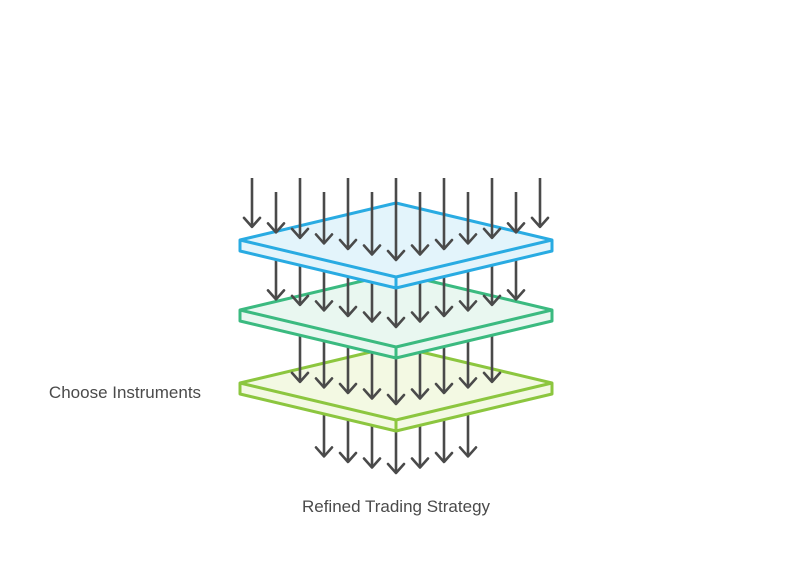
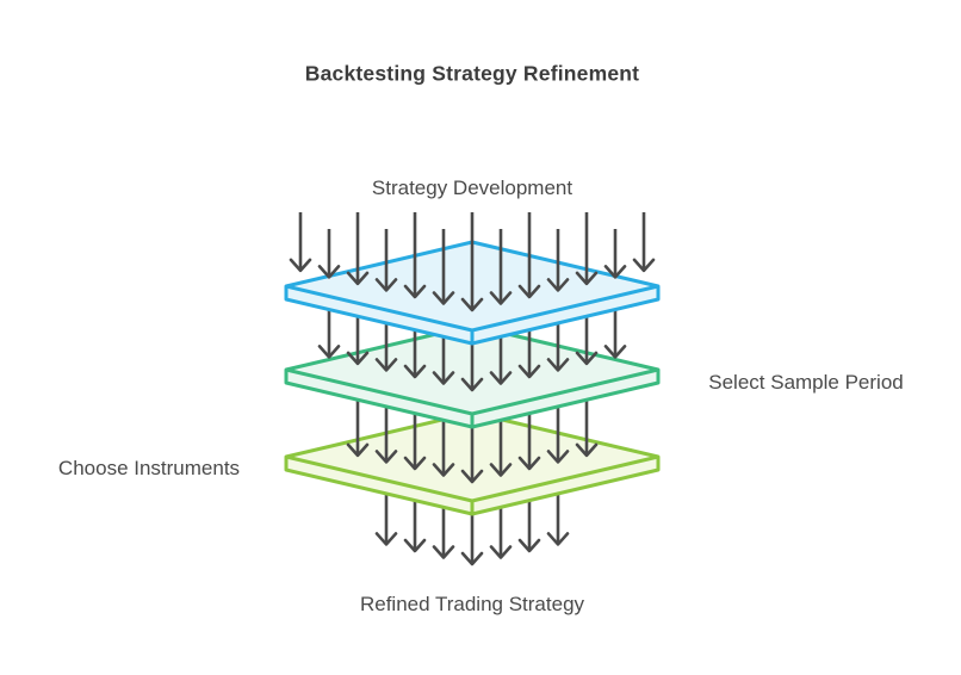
+ Backtesting Strategy Refinement
+ Strategy Development
+ Select Sample Period
  Choose Instruments
  Refined Trading Strategy
